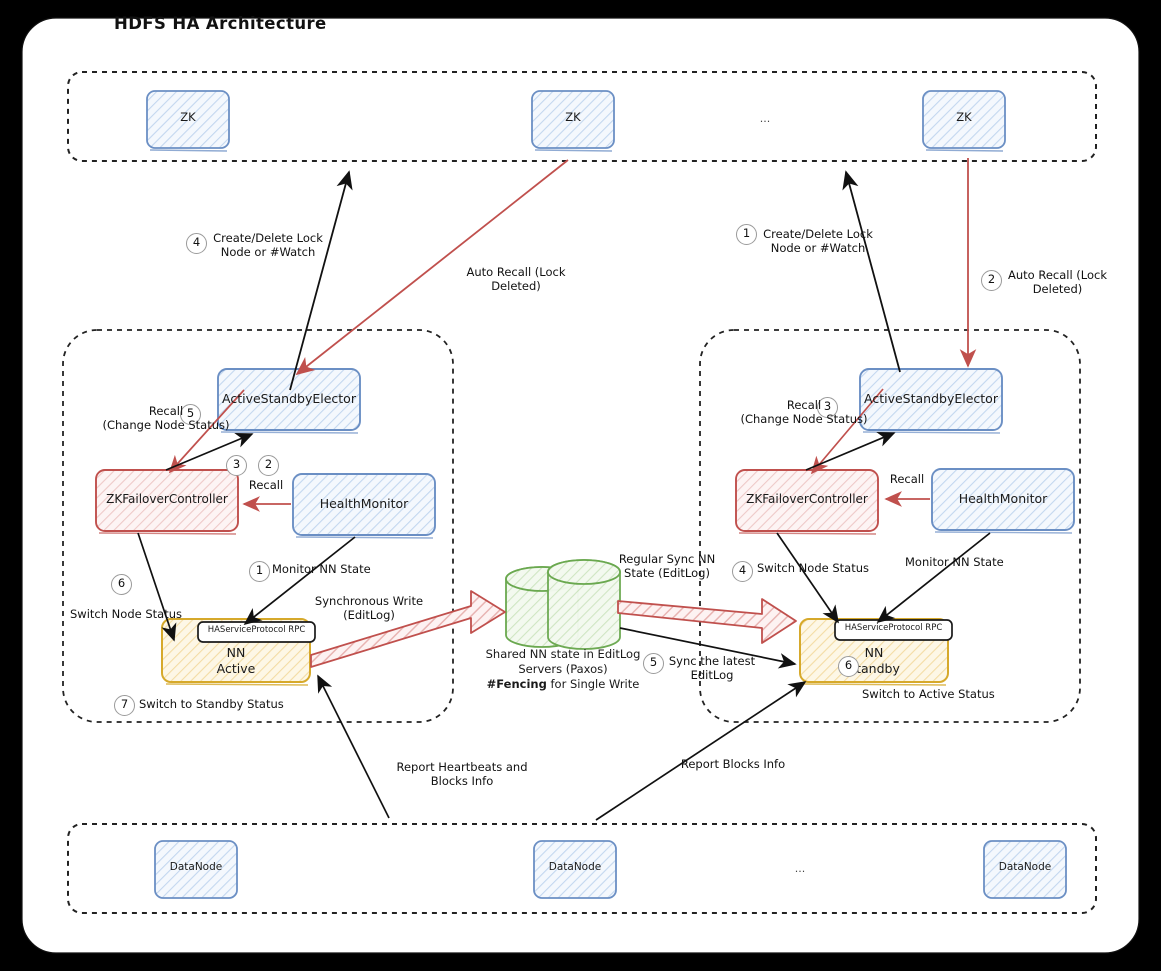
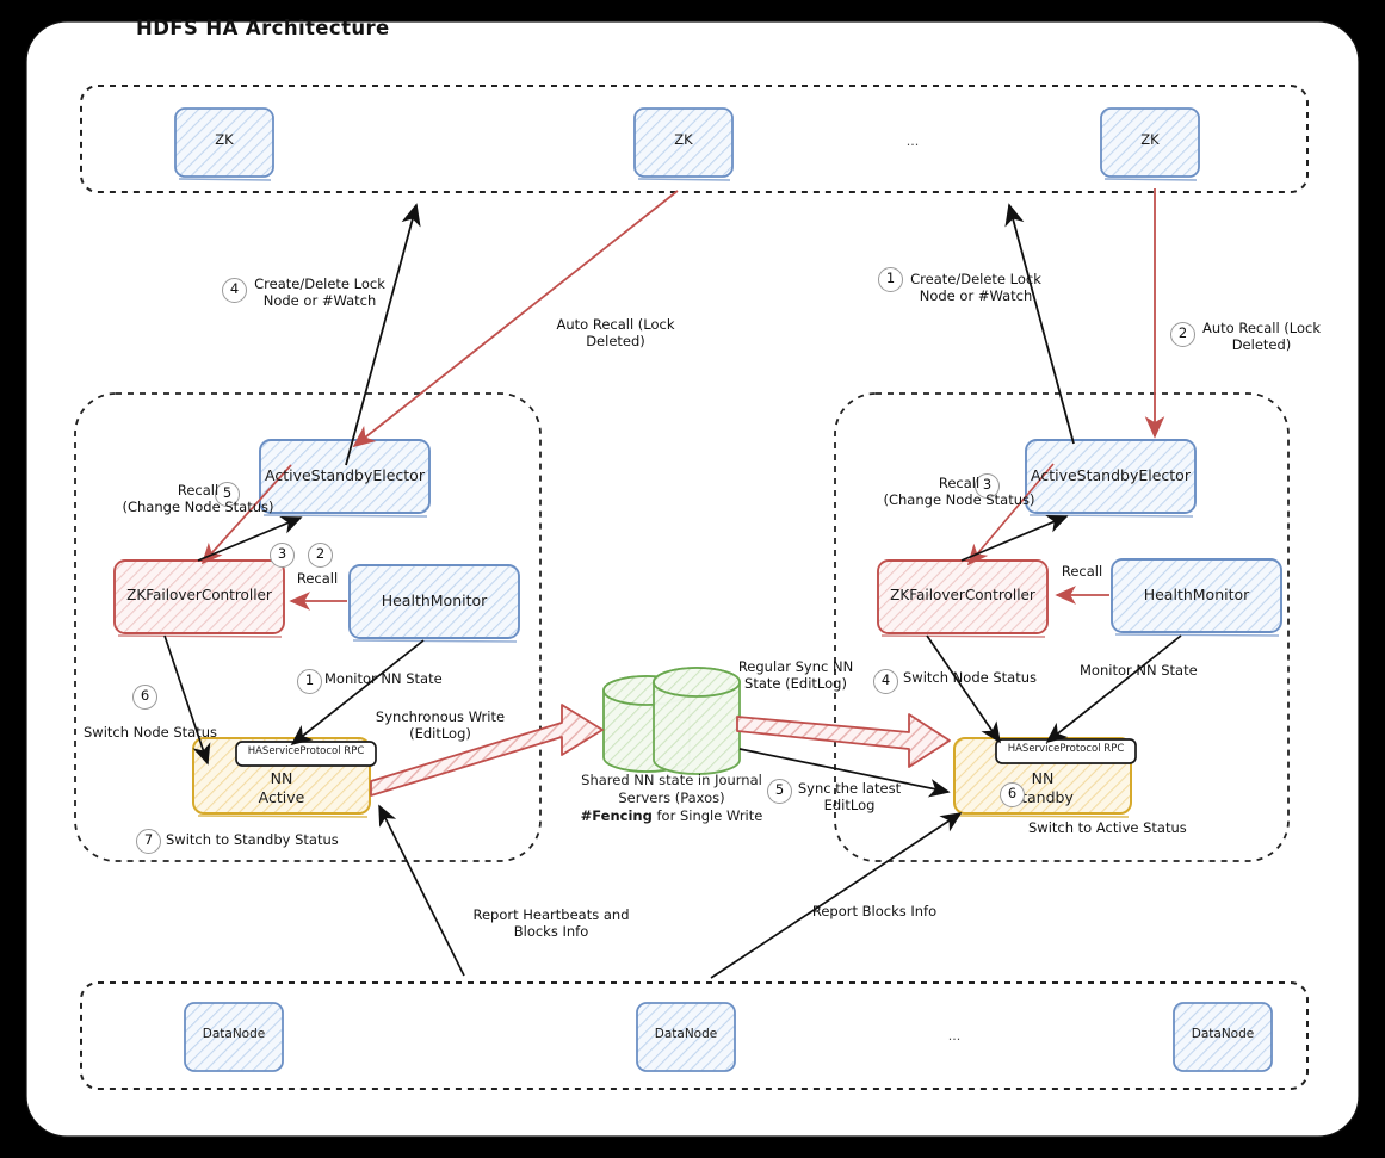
  HDFS HA Architecture
  ZK
  ZK
  ...
  ZK
  DataNode
  DataNode
  ...
  DataNode
  ActiveStandbyElector
  ZKFailoverController
  HealthMonitor
  HAServiceProtocol RPC
  NN
  Active
  ActiveStandbyElector
  ZKFailoverController
  HealthMonitor
  HAServiceProtocol RPC
  NN
  andby
- Shared NN state in EditLog
+ Shared NN state in Journal
  Servers (Paxos)
  #Fencing for Single Write
  4
  1
  2
  5
  3
  3
  2
  1
  6
  7
  4
  6
  5
  Create/Delete Lock
  Node or #Watch
  Auto Recall (Lock
  Deleted)
  Create/Delete Lock
  Node or #Watch
  Auto Recall (Lock
  Deleted)
  Recall
  (Change Node Status)
  Recall
  (Change Node Status)
  Recall
  Recall
  Monitor NN State
  Monitor NN State
  Switch Node Status
  Switch Node Status
  Switch to Standby Status
  Switch to Active Status
  Synchronous Write
  (EditLog)
  Regular Sync NN
  State (EditLog)
  Sync the latest
  EditLog
  Report Heartbeats and
  Blocks Info
  Report Blocks Info
